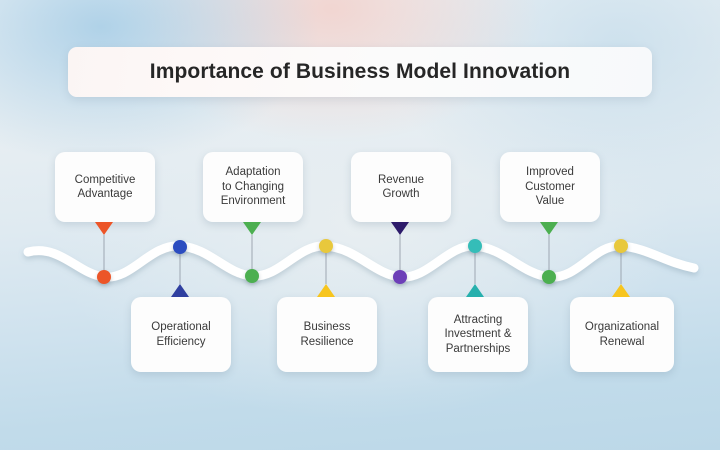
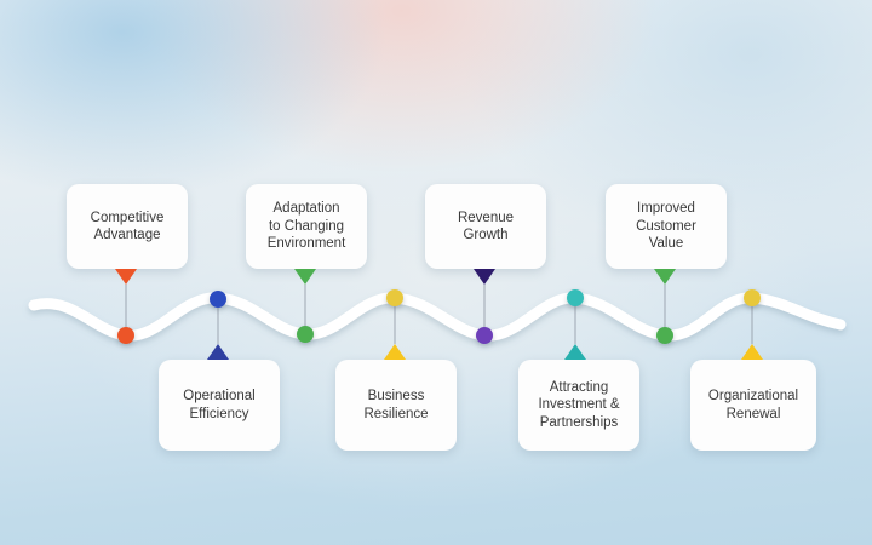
- Importance of Business Model Innovation
  Competitive
  Advantage
  Operational
  Efficiency
  Adaptation
  to Changing
  Environment
  Business
  Resilience
  Revenue
  Growth
  Attracting
  Investment &
  Partnerships
  Improved
  Customer
  Value
  Organizational
  Renewal
